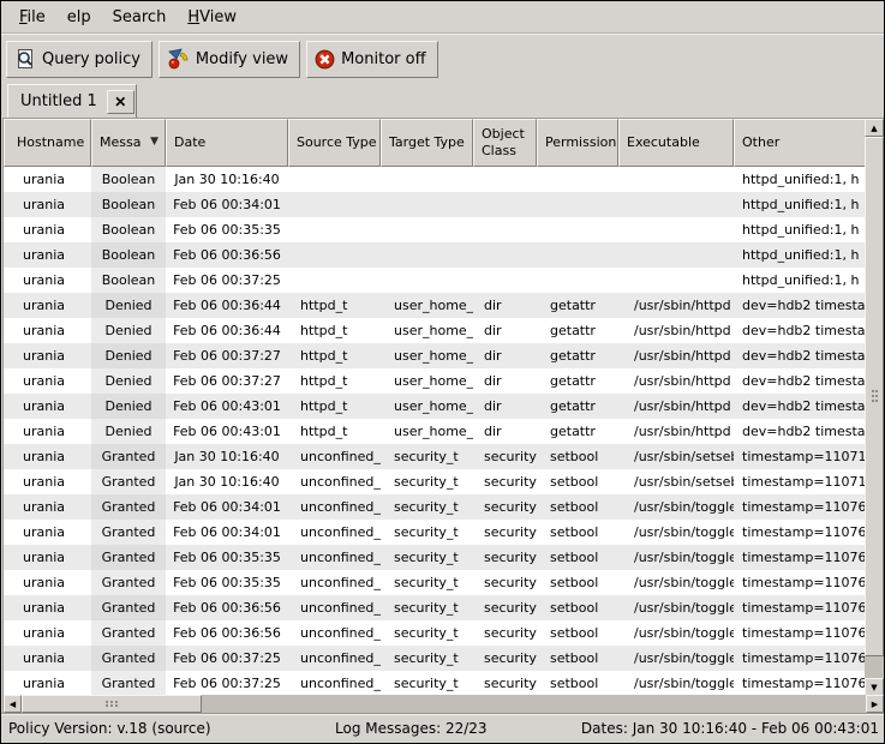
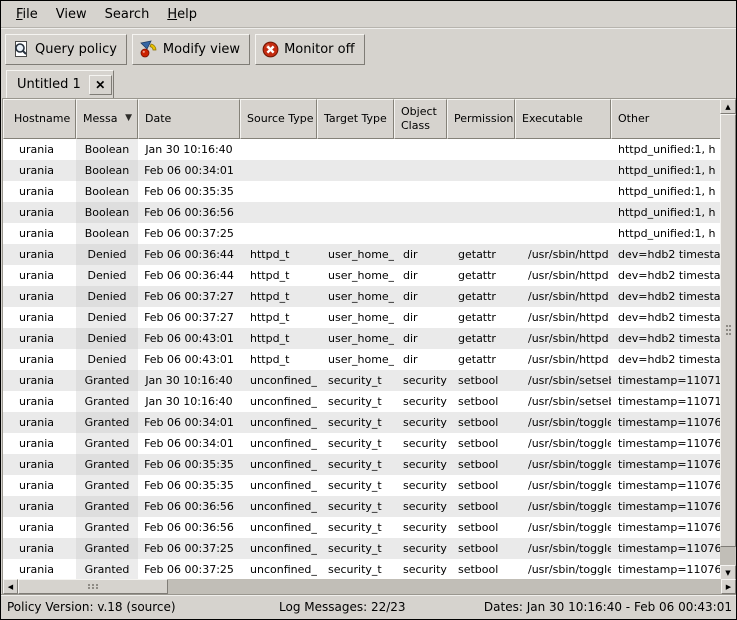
  File
- elp
+ View
  Search
- HView
+ Help
  Query policy
  Modify view
  Monitor off
  Untitled 1
  ✕
  Hostname
  Messa
  ▼
  Date
  Source Type
  Target Type
  Object Class
  Permission
  Executable
  Other
  urania
  Boolean
  Jan 30 10:16:40
  httpd_unified:1, h
  urania
  Boolean
  Feb 06 00:34:01
  httpd_unified:1, h
  urania
  Boolean
  Feb 06 00:35:35
  httpd_unified:1, h
  urania
  Boolean
  Feb 06 00:36:56
  httpd_unified:1, h
  urania
  Boolean
  Feb 06 00:37:25
  httpd_unified:1, h
  urania
  Denied
  Feb 06 00:36:44
  httpd_t
  user_home_
  dir
  getattr
  /usr/sbin/httpd
  dev=hdb2 timesta
  urania
  Denied
  Feb 06 00:36:44
  httpd_t
  user_home_
  dir
  getattr
  /usr/sbin/httpd
  dev=hdb2 timesta
  urania
  Denied
  Feb 06 00:37:27
  httpd_t
  user_home_
  dir
  getattr
  /usr/sbin/httpd
  dev=hdb2 timesta
  urania
  Denied
  Feb 06 00:37:27
  httpd_t
  user_home_
  dir
  getattr
  /usr/sbin/httpd
  dev=hdb2 timesta
  urania
  Denied
  Feb 06 00:43:01
  httpd_t
  user_home_
  dir
  getattr
  /usr/sbin/httpd
  dev=hdb2 timesta
  urania
  Denied
  Feb 06 00:43:01
  httpd_t
  user_home_
  dir
  getattr
  /usr/sbin/httpd
  dev=hdb2 timesta
  urania
  Granted
  Jan 30 10:16:40
  unconfined_
  security_t
  security
  setbool
  /usr/sbin/setse
  timestamp=11071
  urania
  Granted
  Jan 30 10:16:40
  unconfined_
  security_t
  security
  setbool
  /usr/sbin/setse
  timestamp=11071
  urania
  Granted
  Feb 06 00:34:01
  unconfined_
  security_t
  security
  setbool
  /usr/sbin/toggle
  timestamp=11076
  urania
  Granted
  Feb 06 00:34:01
  unconfined_
  security_t
  security
  setbool
  /usr/sbin/toggle
  timestamp=11076
  urania
  Granted
  Feb 06 00:35:35
  unconfined_
  security_t
  security
  setbool
  /usr/sbin/toggle
  timestamp=11076
  urania
  Granted
  Feb 06 00:35:35
  unconfined_
  security_t
  security
  setbool
  /usr/sbin/toggle
  timestamp=11076
  urania
  Granted
  Feb 06 00:36:56
  unconfined_
  security_t
  security
  setbool
  /usr/sbin/toggle
  timestamp=11076
  urania
  Granted
  Feb 06 00:36:56
  unconfined_
  security_t
  security
  setbool
  /usr/sbin/toggle
  timestamp=11076
  urania
  Granted
  Feb 06 00:37:25
  unconfined_
  security_t
  security
  setbool
  /usr/sbin/toggle
  timestamp=11076
  urania
  Granted
  Feb 06 00:37:25
  unconfined_
  security_t
  security
  setbool
  /usr/sbin/toggle
  timestamp=11076
  ▲
  ▼
  ◀
  ▶
  Policy Version: v.18 (source)
  Log Messages: 22/23
  Dates: Jan 30 10:16:40 - Feb 06 00:43:01
